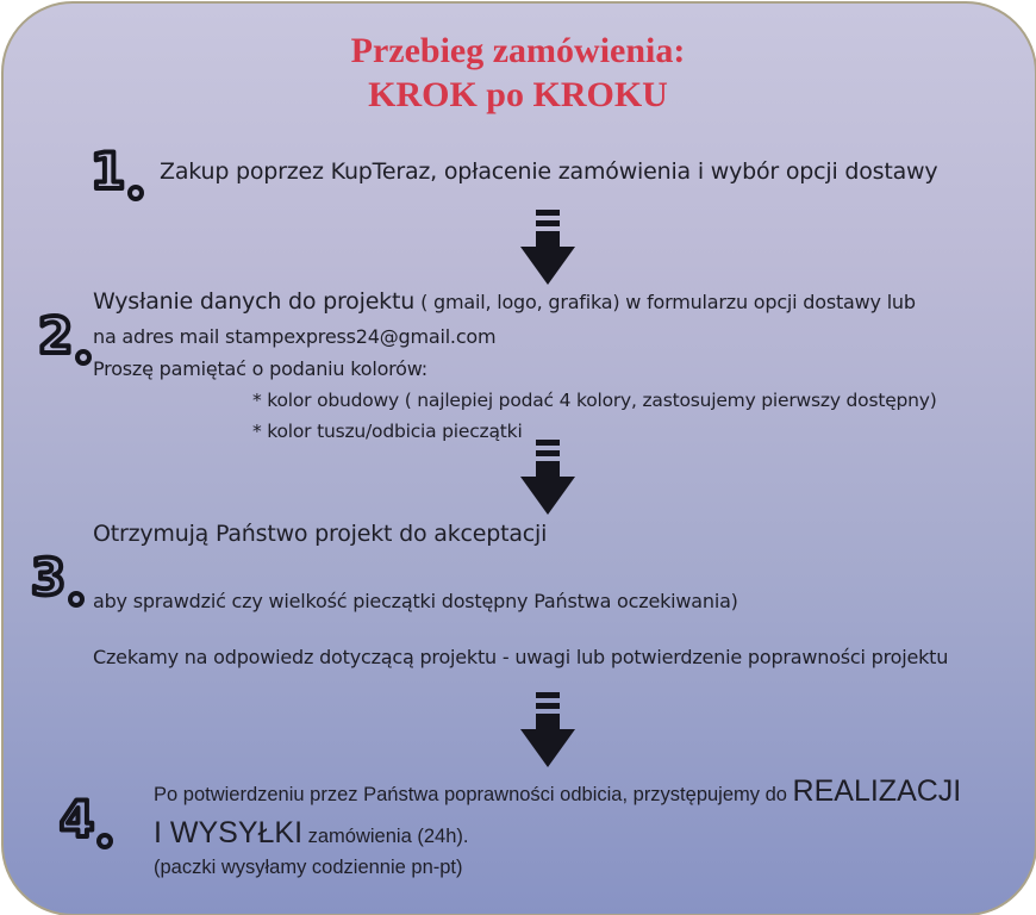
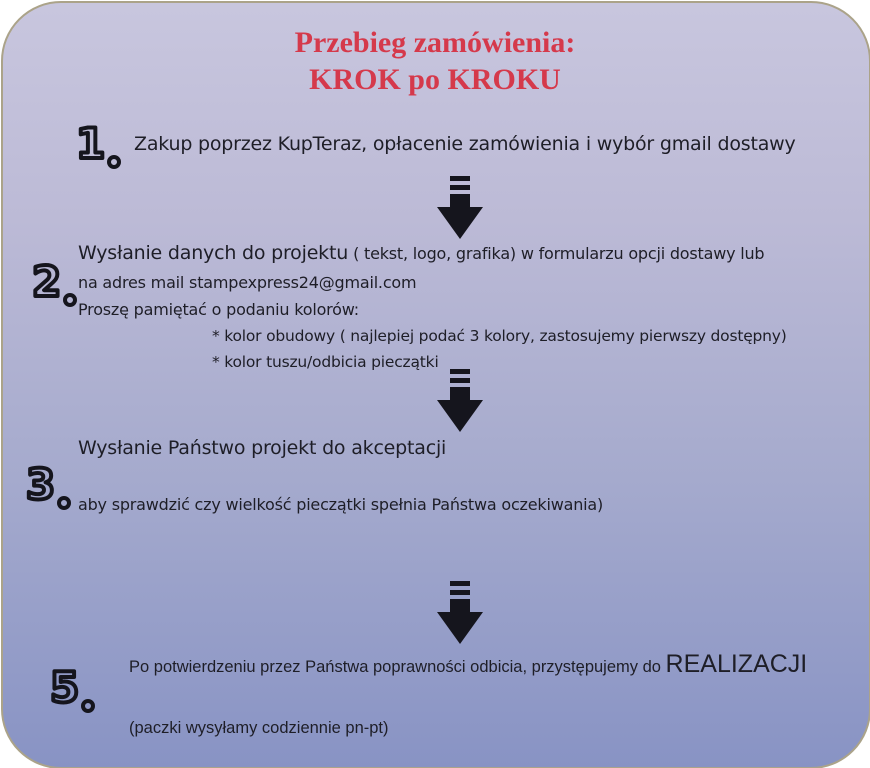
  Przebieg zamówienia:
  KROK po KROKU
  1
- Zakup poprzez KupTeraz, opłacenie zamówienia i wybór opcji dostawy
+ Zakup poprzez KupTeraz, opłacenie zamówienia i wybór gmail dostawy
  2
- Wysłanie danych do projektu ( gmail, logo, grafika) w formularzu opcji dostawy lub
+ Wysłanie danych do projektu ( tekst, logo, grafika) w formularzu opcji dostawy lub
  na adres mail stampexpress24@gmail.com
  Proszę pamiętać o podaniu kolorów:
- * kolor obudowy ( najlepiej podać 4 kolory, zastosujemy pierwszy dostępny)
+ * kolor obudowy ( najlepiej podać 3 kolory, zastosujemy pierwszy dostępny)
  * kolor tuszu/odbicia pieczątki
  3
- Otrzymują Państwo projekt do akceptacji
+ Wysłanie Państwo projekt do akceptacji
- aby sprawdzić czy wielkość pieczątki dostępny Państwa oczekiwania)
+ aby sprawdzić czy wielkość pieczątki spełnia Państwa oczekiwania)
- Czekamy na odpowiedz dotyczącą projektu - uwagi lub potwierdzenie poprawności projektu
- 4
+ 5
  Po potwierdzeniu przez Państwa poprawności odbicia, przystępujemy do REALIZACJI
- I WYSYŁKI zamówienia (24h).
  (paczki wysyłamy codziennie pn-pt)
